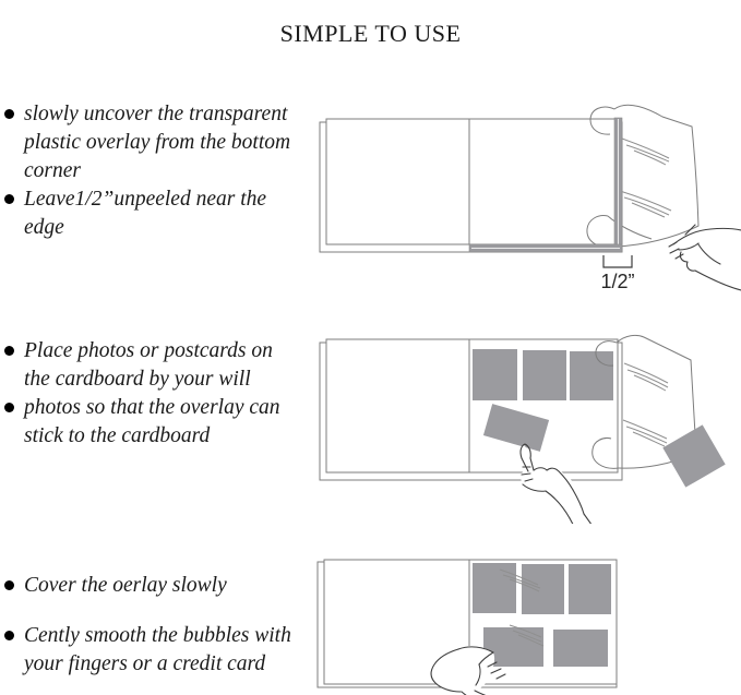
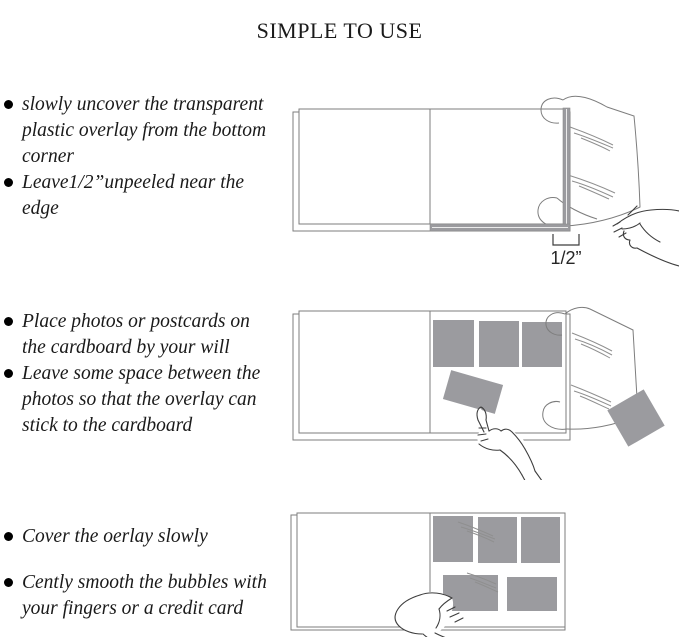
  SIMPLE TO USE
  slowly uncover the transparent
  plastic overlay from the bottom
  corner
  Leave1/2”unpeeled near the
  edge
  Place photos or postcards on
  the cardboard by your will
+ Leave some space between the
  photos so that the overlay can
  stick to the cardboard
  Cover the oerlay slowly
  Cently smooth the bubbles with
  your fingers or a credit card
  1/2”
